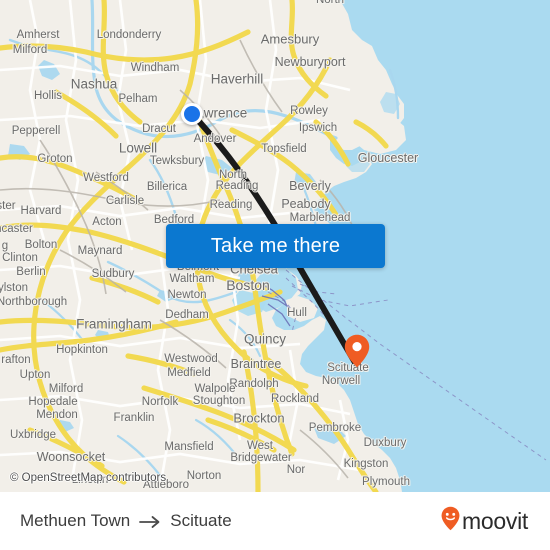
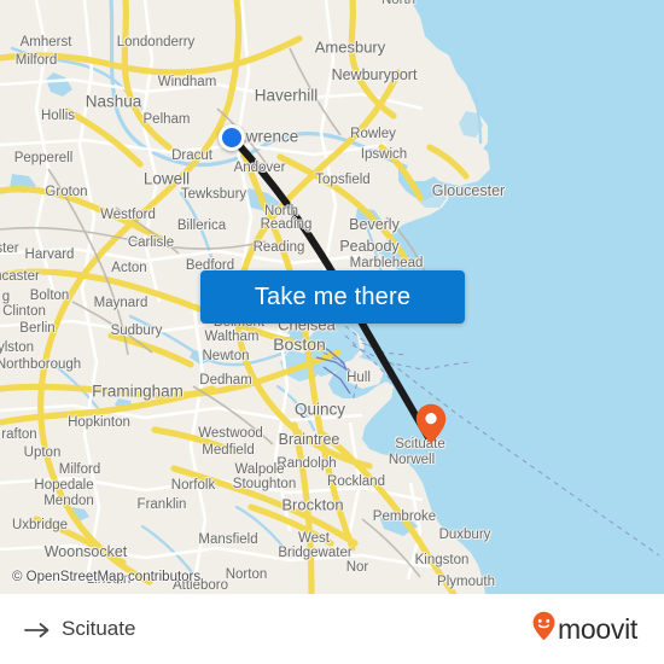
  Amherst
  Londonderry
  Amesbury
  Milford
  Newburyport
  Windham
  Haverhill
  Nashua
  Hollis
  Pelham
  wrence
  Rowley
  Dracut
  Ipswich
  Andover
  Pepperell
  Lowell
  Groton
  Tewksbury
  Topsfield
  Gloucester
  Westford
  North
  Reading
  Billerica
  Beverly
  Carlisle
  Reading
  Peabody
  Harvard
  ter
  Acton
  Bedford
  Marblehead
  caster
  Bolton
  Maynard
  g
  Clinton
  Berlin
  Sudbury
  Chelsea
  ylston
  Waltham
  Boston
  Northborough
  Newton
  Framingham
  Hull
  Dedham
  Quincy
  Hopkinton
  Westwood
  Scituate
  Braintree
  rafton
  Medfield
  Norwell
  Upton
  Randolph
  Milford
  Stoughton
  Rockland
  Hopedale
  Norfolk
  Walpole
  Mendon
  Franklin
  Brockton
  Pembroke
  Duxbury
  Uxbridge
  Mansfield
  West
  Bridgewater
  Kingston
  Woonsocket
  North
  Lincoln
  Attleboro
  Norton
  Plymouth
  Nor
  Take me there
  © OpenStreetMap contributors
- Methuen Town
  Scituate
  moovit
